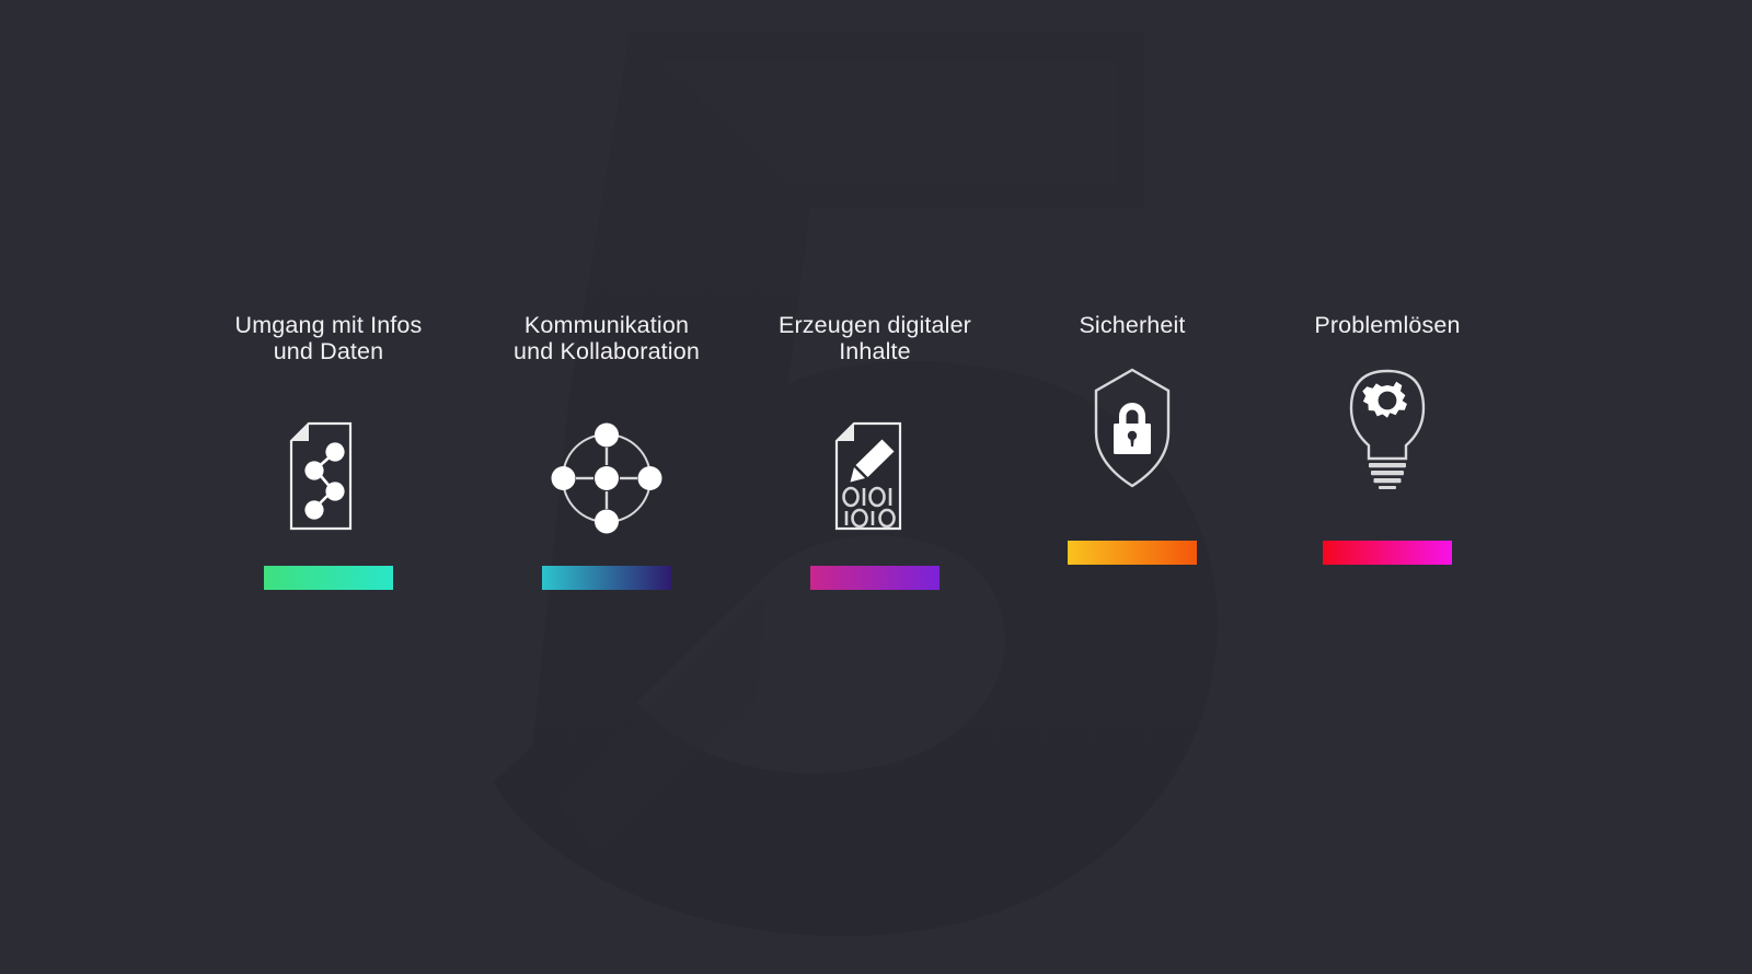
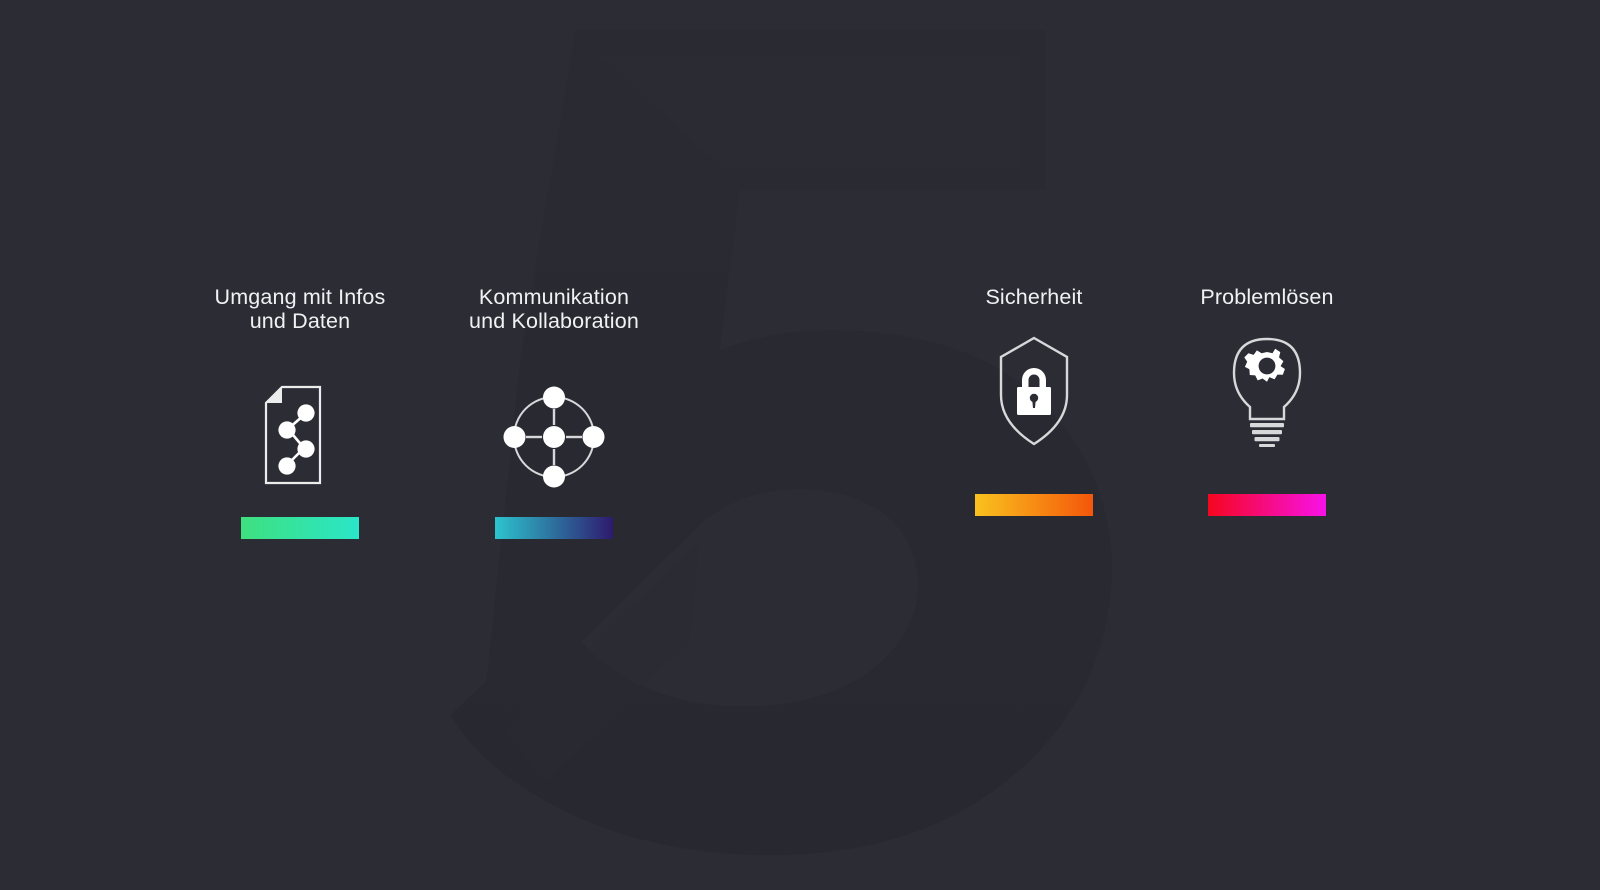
  Umgang mit Infos
  und Daten
  Kommunikation
  und Kollaboration
- Erzeugen digitaler
- Inhalte
  Sicherheit
  Problemlösen
